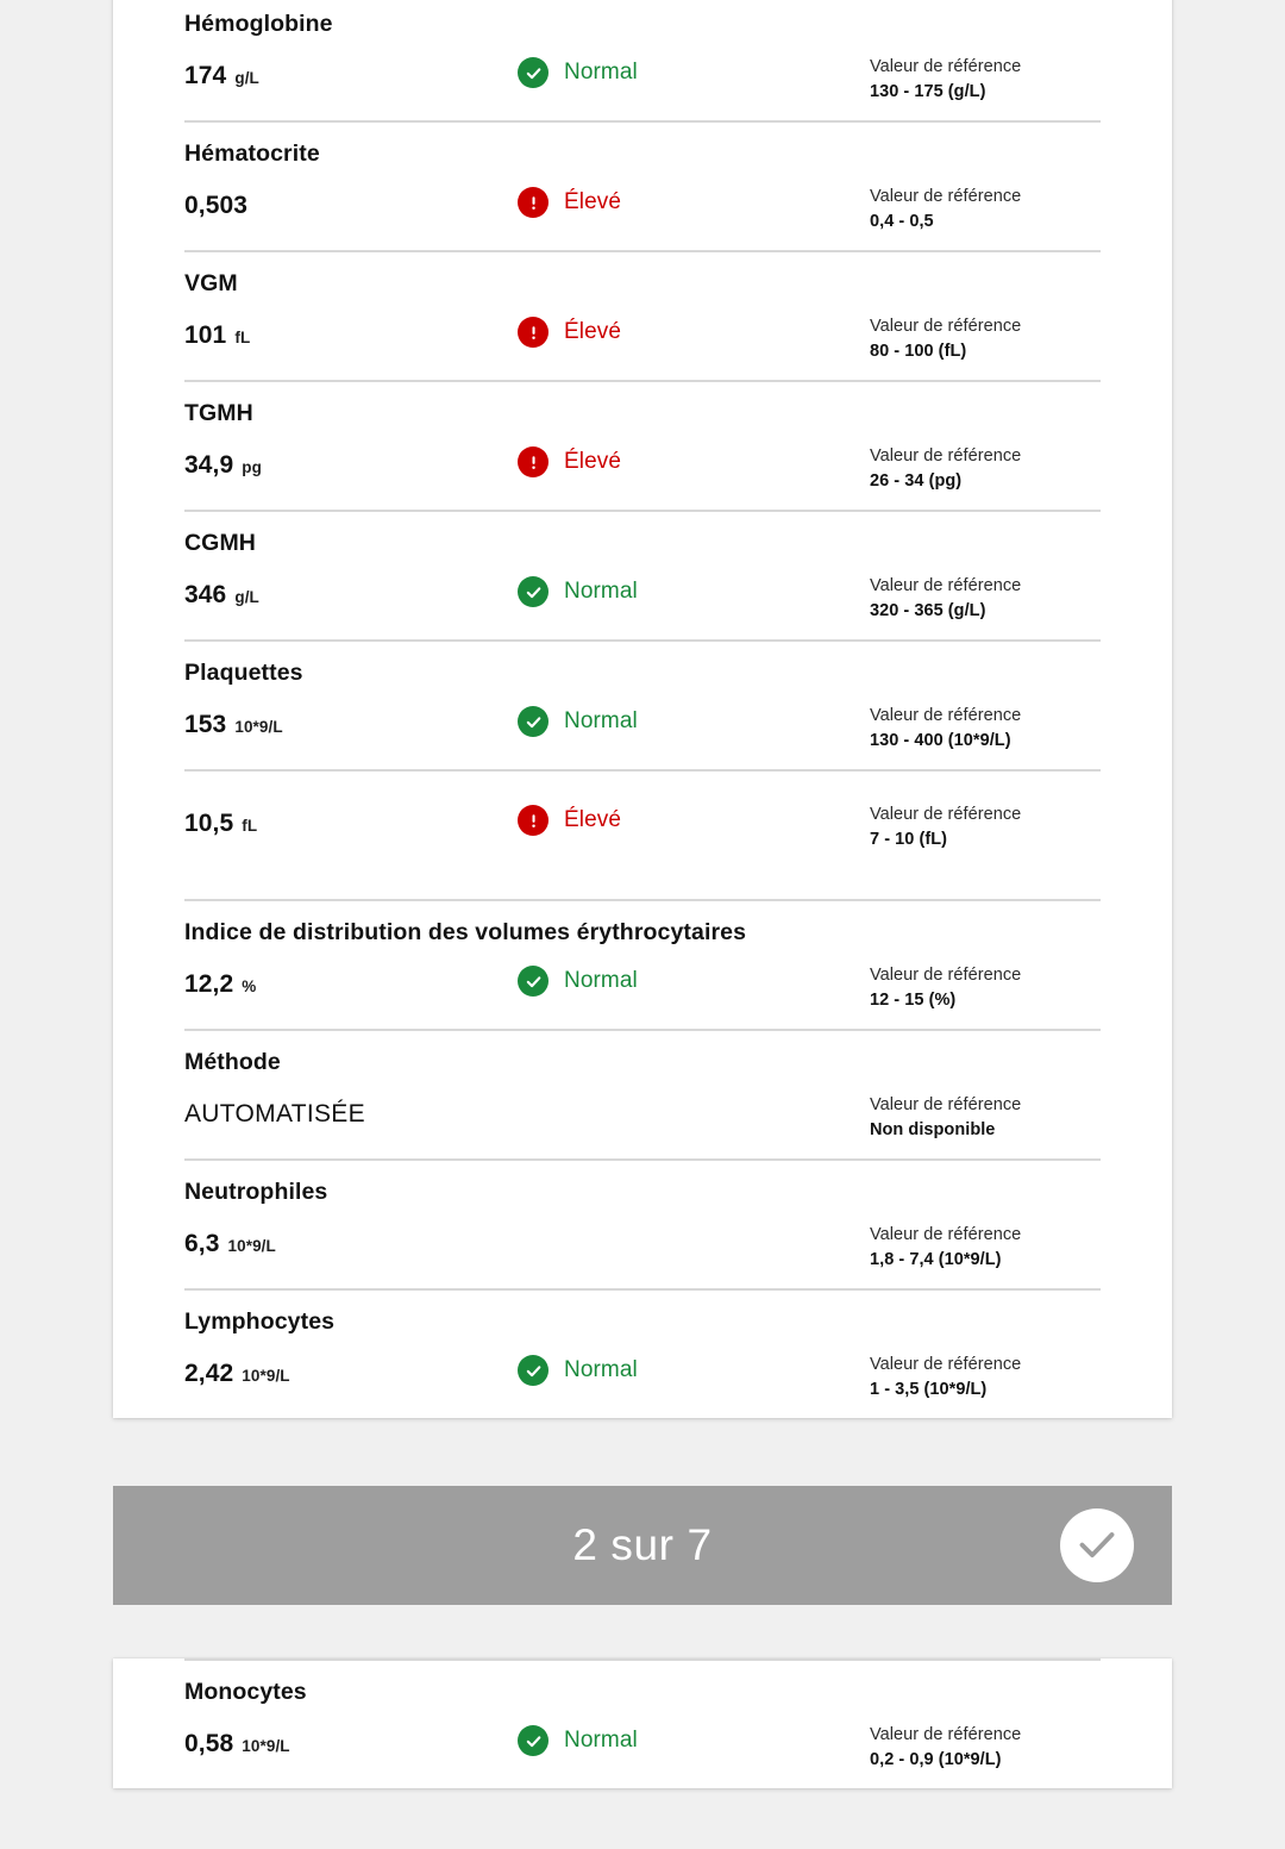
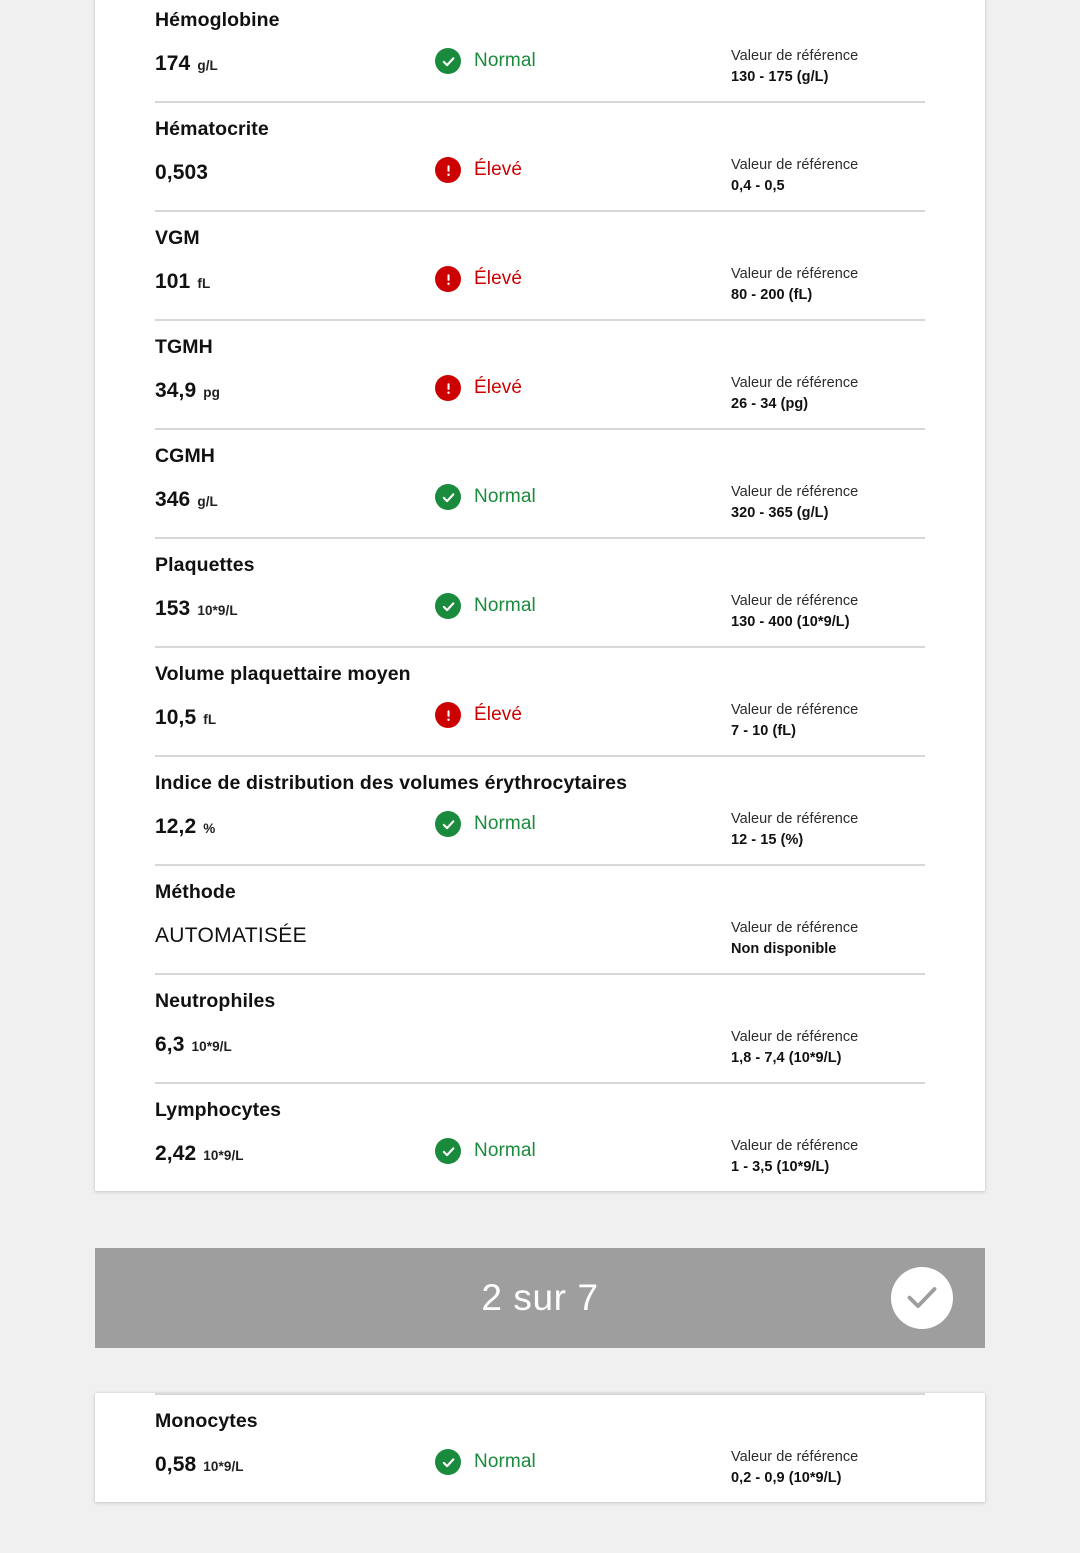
  Hémoglobine
  174
  g/L
  Normal
  Valeur de référence
  130 - 175 (g/L)
  Hématocrite
  0,503
  Élevé
  Valeur de référence
  0,4 - 0,5
  VGM
  101
  fL
  Élevé
  Valeur de référence
- 80 - 100 (fL)
+ 80 - 200 (fL)
  TGMH
  34,9
  pg
  Élevé
  Valeur de référence
  26 - 34 (pg)
  CGMH
  346
  g/L
  Normal
  Valeur de référence
  320 - 365 (g/L)
  Plaquettes
  153
  10*9/L
  Normal
  Valeur de référence
  130 - 400 (10*9/L)
+ Volume plaquettaire moyen
  10,5
  fL
  Élevé
  Valeur de référence
  7 - 10 (fL)
  Indice de distribution des volumes érythrocytaires
  12,2
  %
  Normal
  Valeur de référence
  12 - 15 (%)
  Méthode
  AUTOMATISÉE
  Valeur de référence
  Non disponible
  Neutrophiles
  6,3
  10*9/L
  Valeur de référence
  1,8 - 7,4 (10*9/L)
  Lymphocytes
  2,42
  10*9/L
  Normal
  Valeur de référence
  1 - 3,5 (10*9/L)
  2 sur 7
  Monocytes
  0,58
  10*9/L
  Normal
  Valeur de référence
  0,2 - 0,9 (10*9/L)
